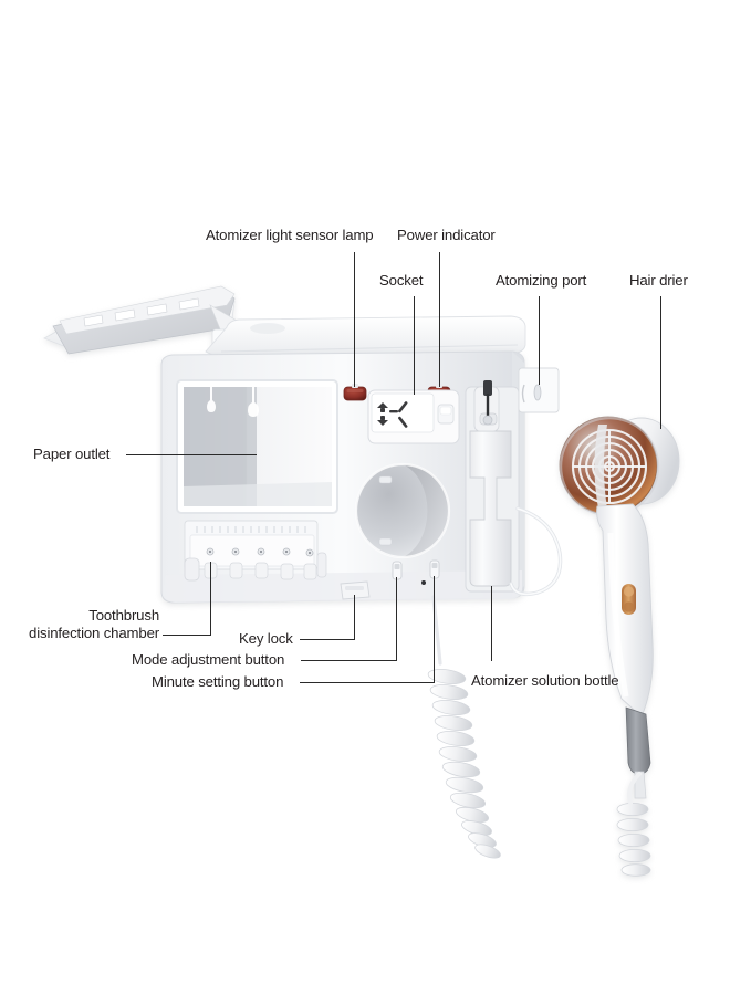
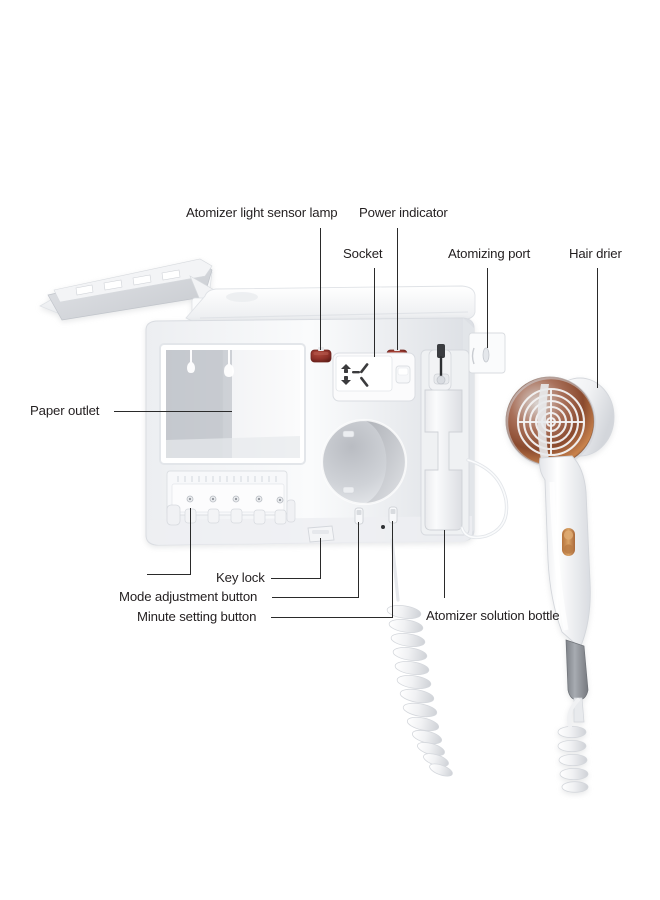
  Atomizer light sensor lamp
  Power indicator
  Socket
  Atomizing port
  Hair drier
  Paper outlet
- Toothbrush disinfection chamber
  Key lock
  Mode adjustment button
  Minute setting button
  Atomizer solution bottle
